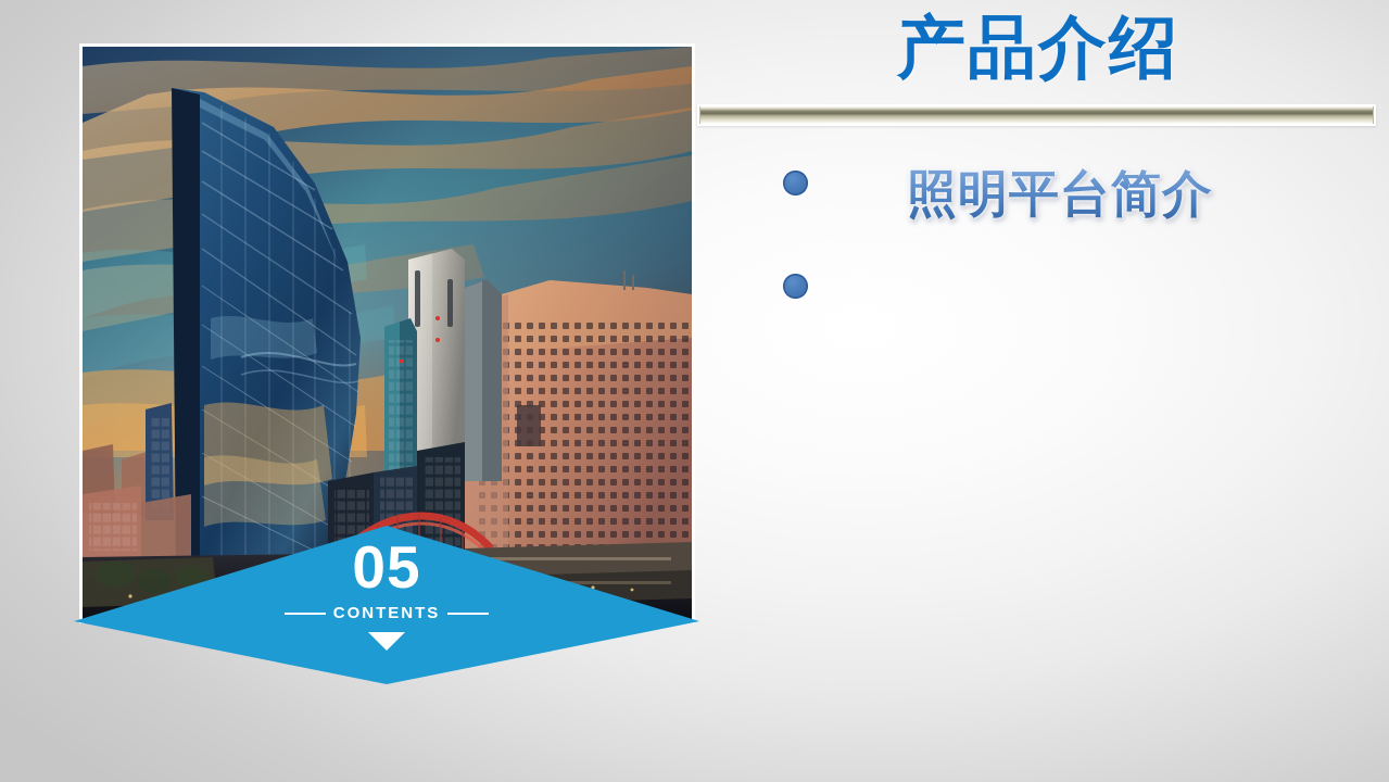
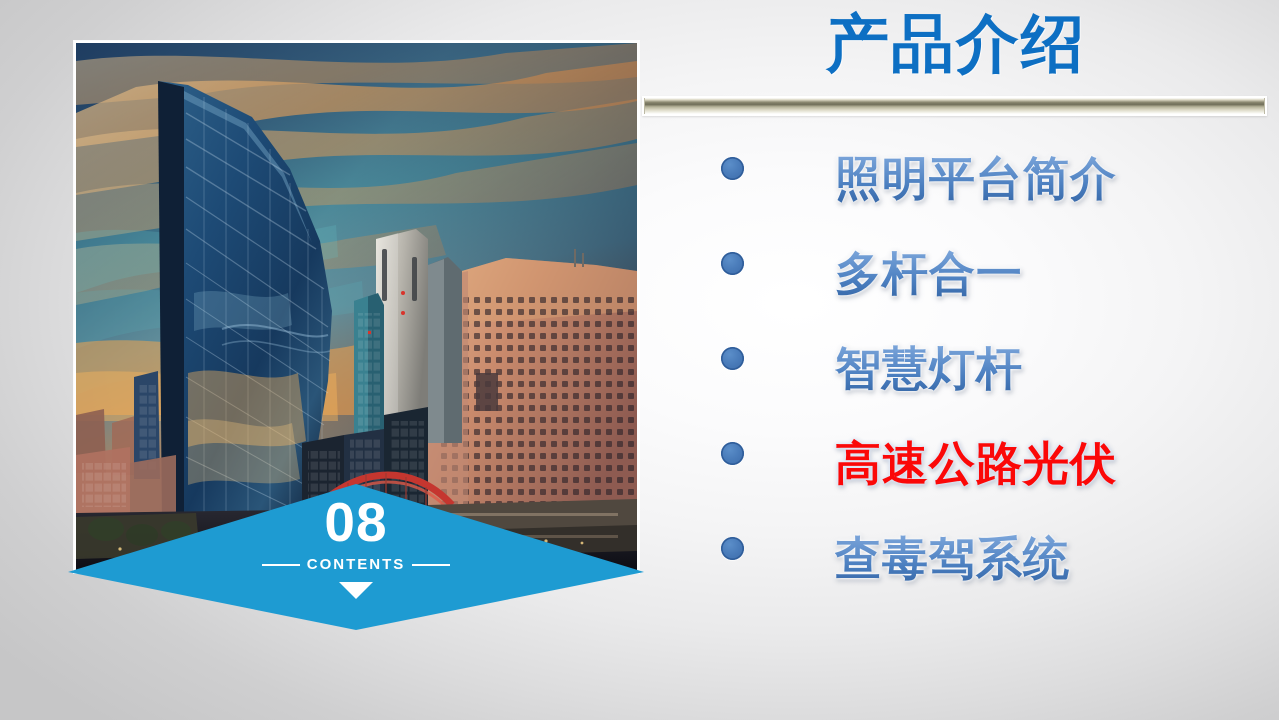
- 05
+ 08
  CONTENTS
  产品介绍
  照明平台简介
+ 多杆合一
+ 智慧灯杆
+ 高速公路光伏
+ 查毒驾系统
